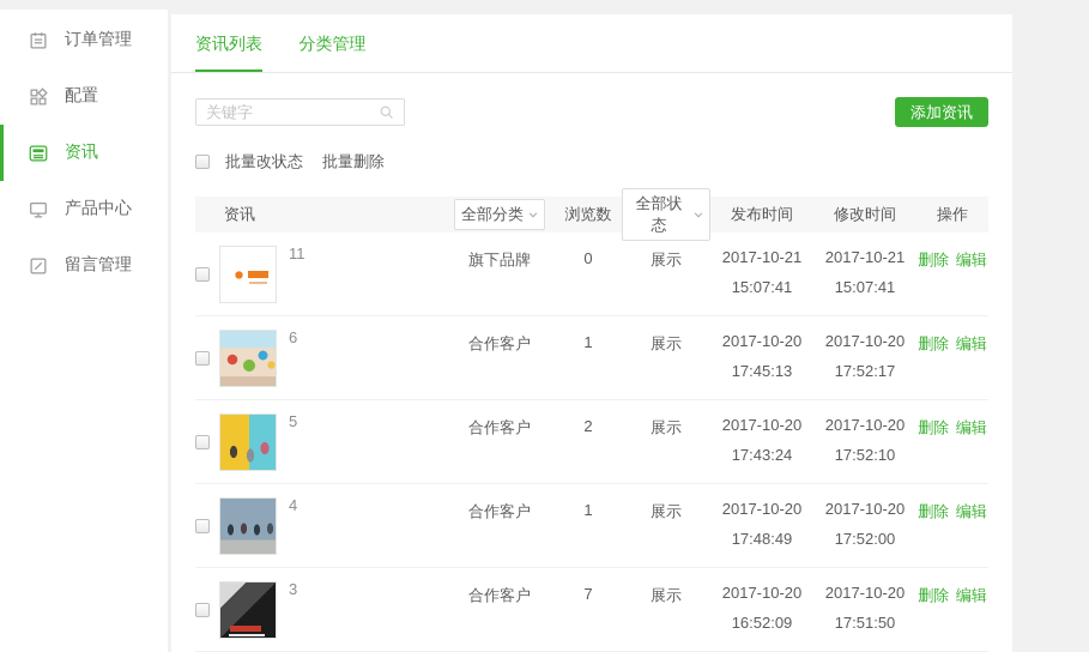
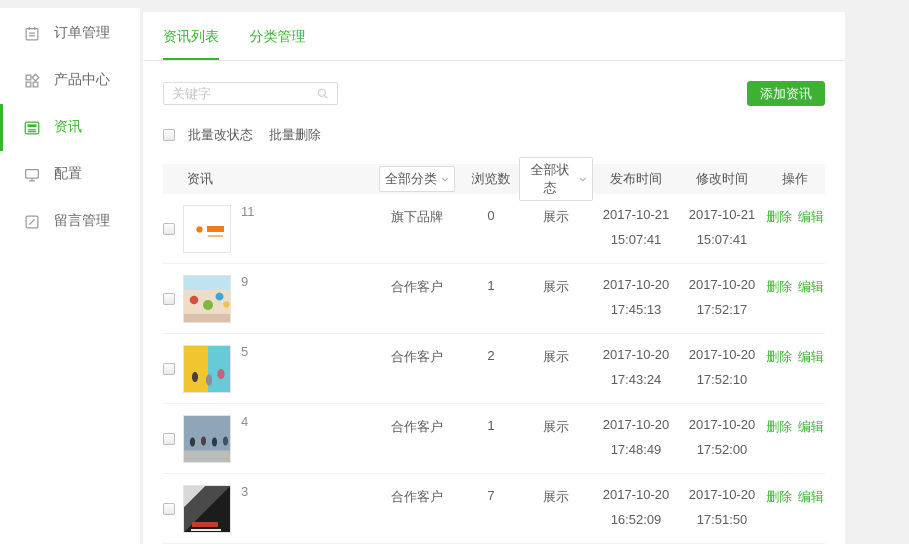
  订单管理
- 配置
+ 产品中心
  资讯
- 产品中心
+ 配置
  留言管理
  资讯列表 分类管理
  关键字
  添加资讯
  批量改状态
  批量删除
  资讯
  全部分类
  浏览数
  全部状态
  发布时间
  修改时间
  操作
  11
  旗下品牌
  0
  展示
  2017-10-21
  15:07:41
  2017-10-21
  15:07:41
  删除 编辑
- 6
+ 9
  合作客户
  1
  展示
  2017-10-20
  17:45:13
  2017-10-20
  17:52:17
  删除 编辑
  5
  合作客户
  2
  展示
  2017-10-20
  17:43:24
  2017-10-20
  17:52:10
  删除 编辑
  4
  合作客户
  1
  展示
  2017-10-20
  17:48:49
  2017-10-20
  17:52:00
  删除 编辑
  3
  合作客户
  7
  展示
  2017-10-20
  16:52:09
  2017-10-20
  17:51:50
  删除 编辑
